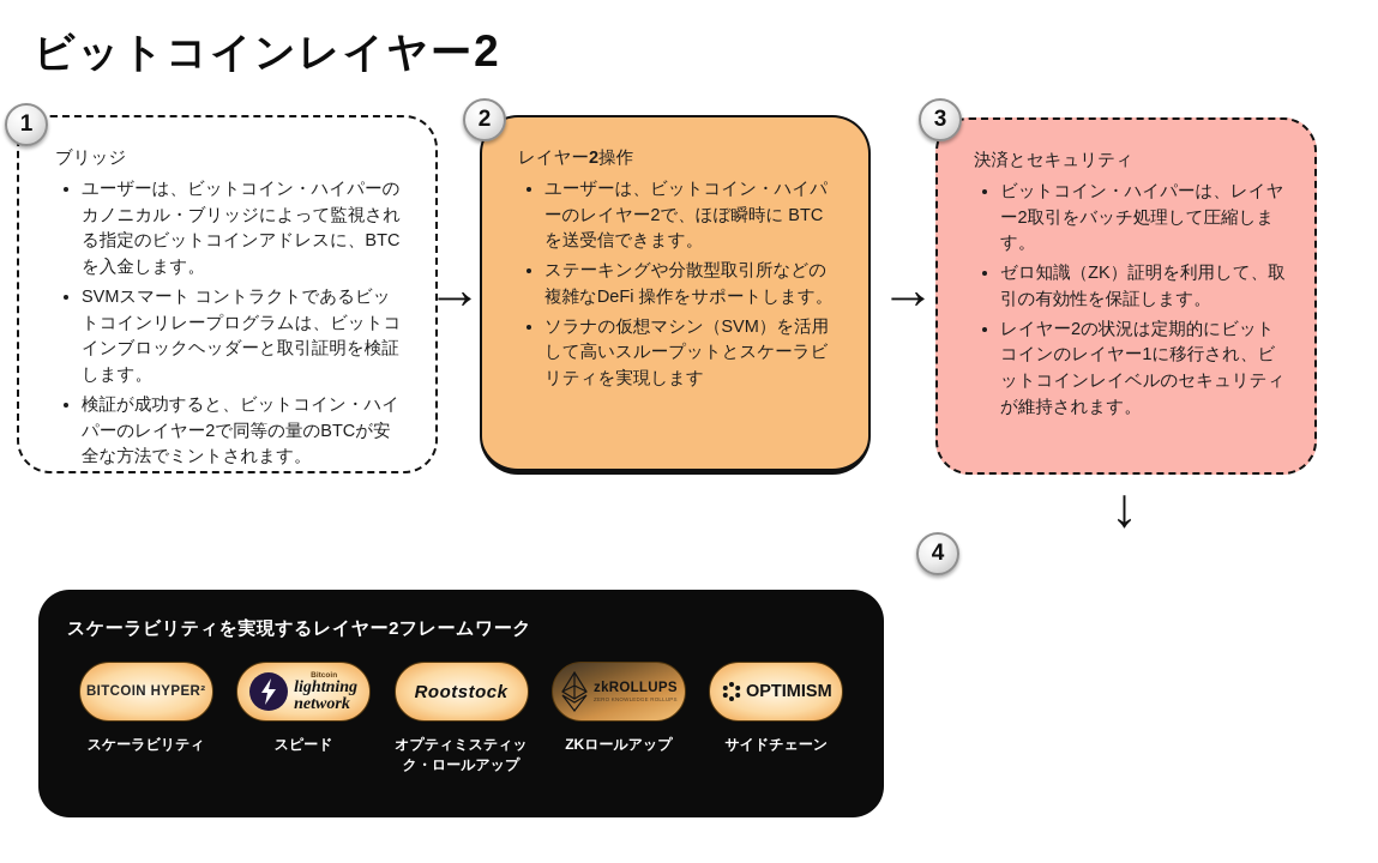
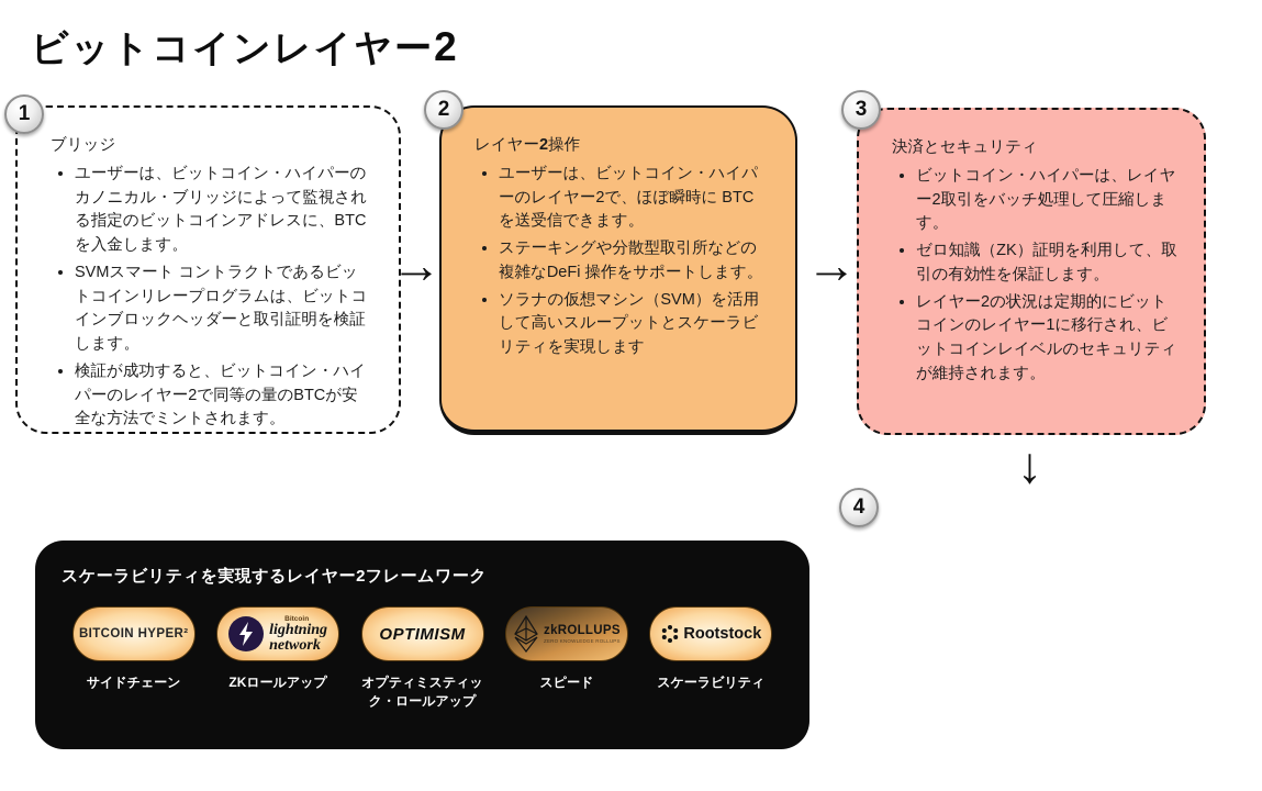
  ビットコインレイヤー2
  1
  2
  3
  4
  ブリッジ
  ユーザーは、ビットコイン・ハイパーのカノニカル・ブリッジによって監視される指定のビットコインアドレスに、BTCを入金します。
  SVMスマート コントラクトであるビットコインリレープログラムは、ビットコインブロックヘッダーと取引証明を検証します。
  検証が成功すると、ビットコイン・ハイパーのレイヤー2で同等の量のBTCが安全な方法でミントされます。
  →
  レイヤー2操作
  ユーザーは、ビットコイン・ハイパーのレイヤー2で、ほぼ瞬時に BTCを送受信できます。
  ステーキングや分散型取引所などの複雑なDeFi 操作をサポートします。
  ソラナの仮想マシン（SVM）を活用して高いスループットとスケーラビリティを実現します
  →
  決済とセキュリティ
  ビットコイン・ハイパーは、レイヤー2取引をバッチ処理して圧縮します。
  ゼロ知識（ZK）証明を利用して、取引の有効性を保証します。
  レイヤー2の状況は定期的にビットコインのレイヤー1に移行され、ビットコインレイベルのセキュリティが維持されます。
  ↓
  スケーラビリティを実現するレイヤー2フレームワーク
  BITCOIN HYPER²
- スケーラビリティ
+ サイドチェーン
  lightning
  network
- スピード
+ ZKロールアップ
- Rootstock
+ OPTIMISM
  オプティミスティック・ロールアップ
  zkROLLUPS
- ZKロールアップ
+ スピード
- OPTIMISM
+ Rootstock
- サイドチェーン
+ スケーラビリティ
